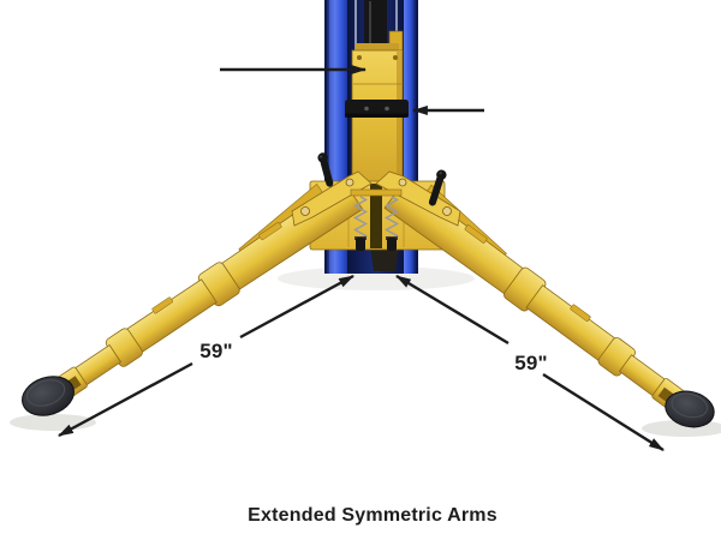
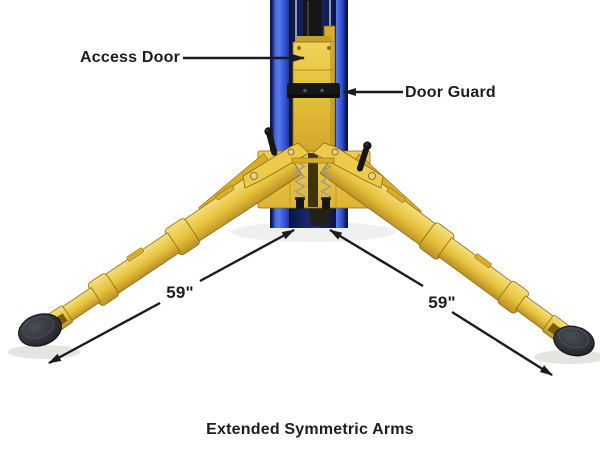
+ Access Door
+ Door Guard
  59"
  59"
  Extended Symmetric Arms
